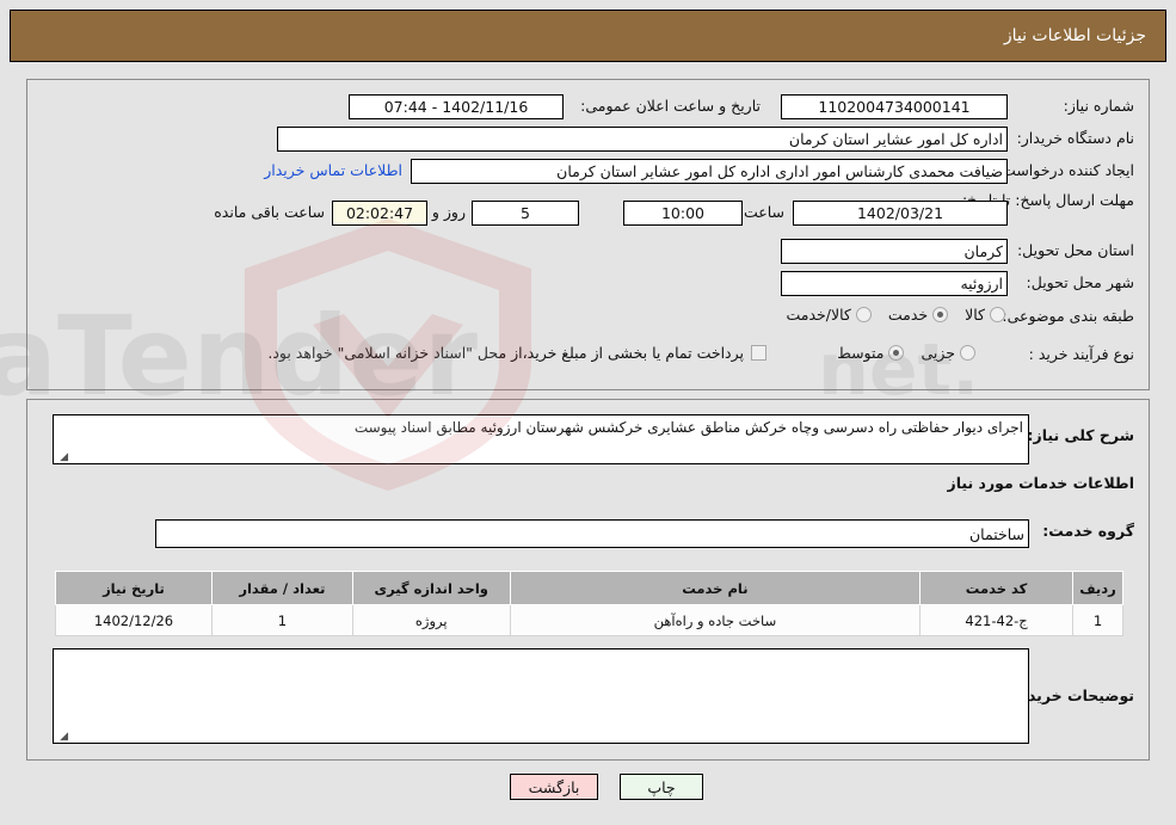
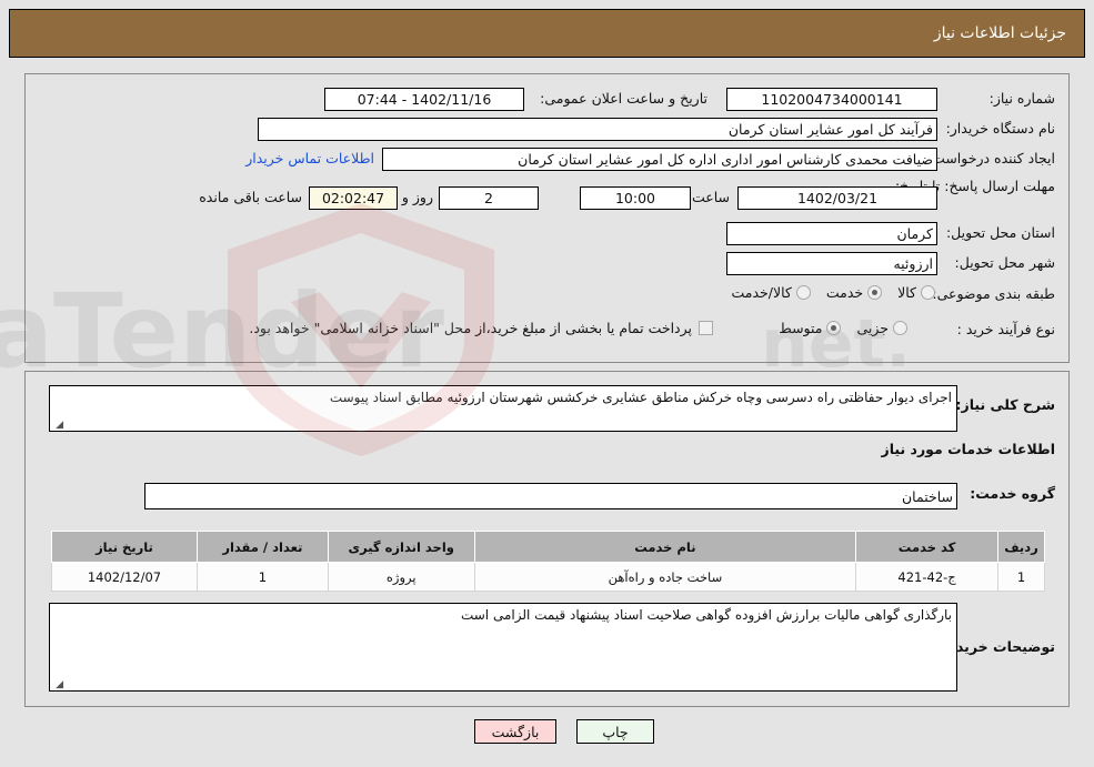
  aTender
  .net
  جزئیات اطلاعات نیاز
  شماره نیاز:
  1102004734000141
  تاریخ و ساعت اعلان عمومی:
  1402/11/16 - 07:44
  نام دستگاه خریدار:
- اداره کل امور عشایر استان کرمان
+ فرآیند کل امور عشایر استان کرمان
  ایجاد کننده درخواست
  ضیافت محمدی کارشناس امور اداری اداره کل امور عشایر استان کرمان
  اطلاعات تماس خریدار
  1402/03/21
  ساعت
  10:00
- 5
+ 2
  روز و
  02:02:47
  ساعت باقی مانده
  استان محل تحویل:
  کرمان
  شهر محل تحویل:
  ارزوئیه
  طبقه بندی موضوعی
  کالا
  خدمت
  کالا/خدمت
  نوع فرآیند خرید :
  جزیی
  متوسط
  پرداخت تمام یا بخشی از مبلغ خرید،از محل "اسناد خزانه اسلامی" خواهد بود.
  شرح کلی نیاز:
  اجرای دیوار حفاظتی راه دسرسی وچاه خرکش مناطق عشایری خرکشس شهرستان ارزوئیه مطابق اسناد پیوست
  ◢
  اطلاعات خدمات مورد نیاز
  گروه خدمت:
  ساختمان
  توضیحات خرید
+ بارگذاری گواهی مالیات برارزش افزوده گواهی صلاحیت اسناد پیشنهاد قیمت الزامی است
  ◢
  ردیف	کد خدمت	نام خدمت	واحد اندازه گیری	تعداد / مقدار	تاریخ نیاز
- 1	ج-42-421	ساخت جاده و راه‌آهن	پروژه	1	1402/12/26
+ 1	ج-42-421	ساخت جاده و راه‌آهن	پروژه	1	1402/12/07
  چاپ
  بازگشت
